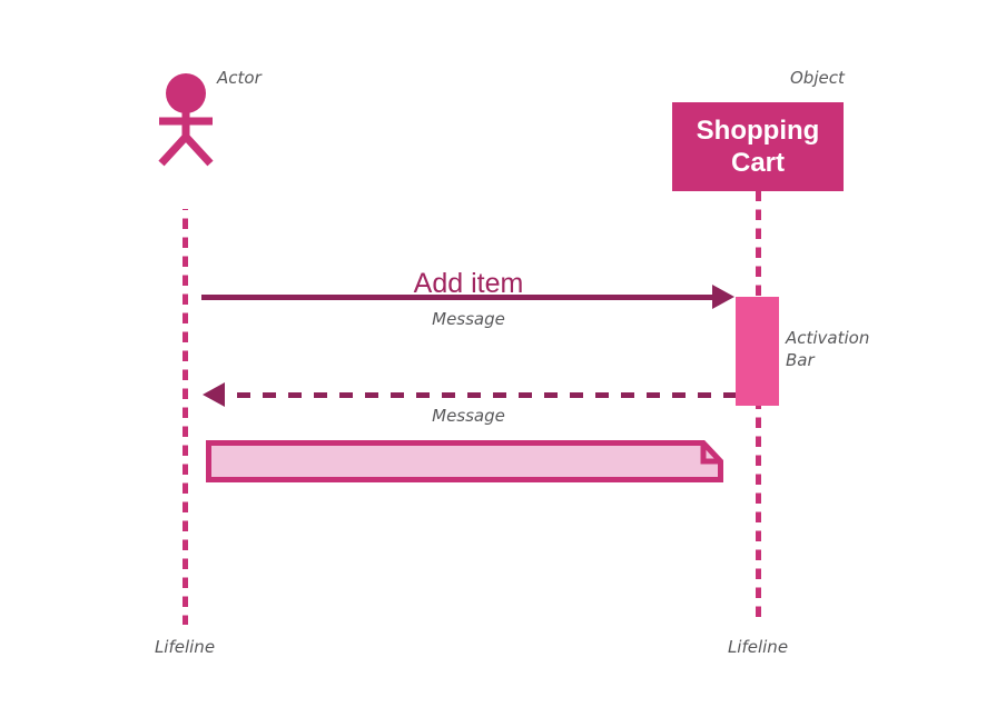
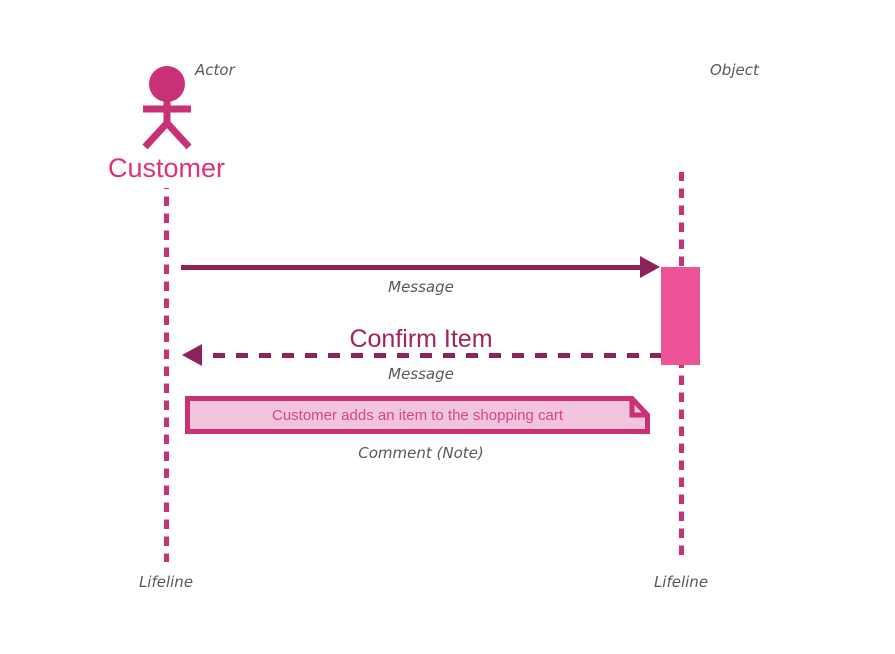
  Actor
+ Customer
  Lifeline
  Object
- Shopping
- Cart
- Activation
- Bar
  Lifeline
- Add item
  Message
+ Confirm Item
  Message
+ Customer adds an item to the shopping cart
+ Comment (Note)
